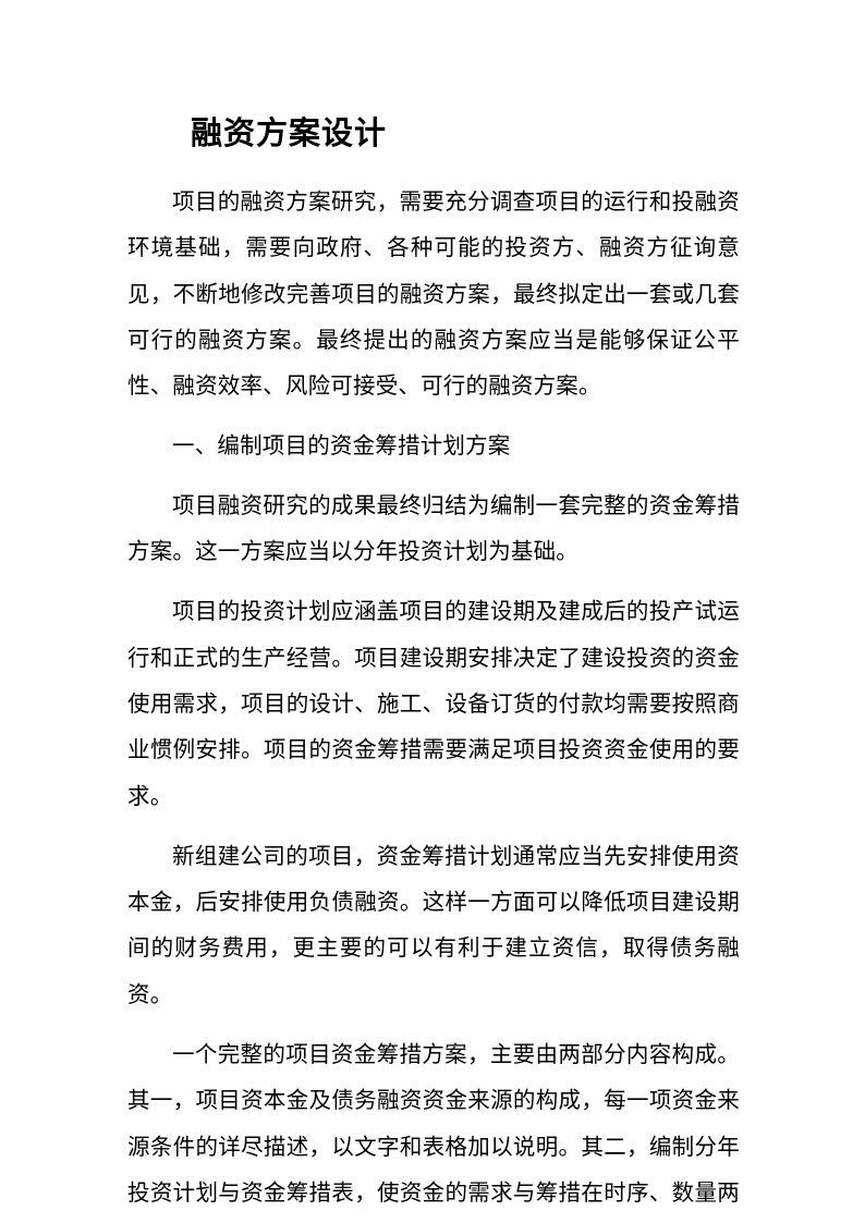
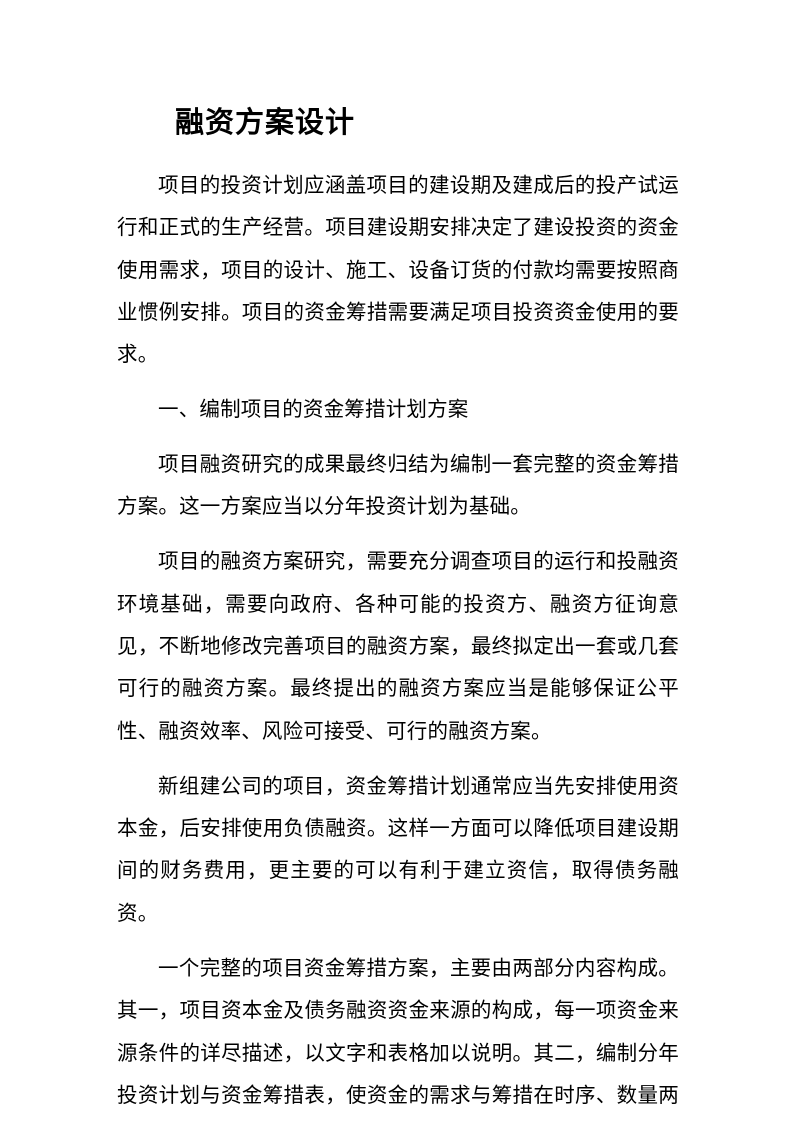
  融资方案设计
- 项目的融资方案研究，需要充分调查项目的运行和投融资环境基础，需要向政府、各种可能的投资方、融资方征询意见，不断地修改完善项目的融资方案，最终拟定出一套或几套可行的融资方案。最终提出的融资方案应当是能够保证公平性、融资效率、风险可接受、可行的融资方案。
+ 项目的投资计划应涵盖项目的建设期及建成后的投产试运行和正式的生产经营。项目建设期安排决定了建设投资的资金使用需求，项目的设计、施工、设备订货的付款均需要按照商业惯例安排。项目的资金筹措需要满足项目投资资金使用的要求。
  一、编制项目的资金筹措计划方案
  项目融资研究的成果最终归结为编制一套完整的资金筹措方案。这一方案应当以分年投资计划为基础。
- 项目的投资计划应涵盖项目的建设期及建成后的投产试运行和正式的生产经营。项目建设期安排决定了建设投资的资金使用需求，项目的设计、施工、设备订货的付款均需要按照商业惯例安排。项目的资金筹措需要满足项目投资资金使用的要求。
+ 项目的融资方案研究，需要充分调查项目的运行和投融资环境基础，需要向政府、各种可能的投资方、融资方征询意见，不断地修改完善项目的融资方案，最终拟定出一套或几套可行的融资方案。最终提出的融资方案应当是能够保证公平性、融资效率、风险可接受、可行的融资方案。
  新组建公司的项目，资金筹措计划通常应当先安排使用资本金，后安排使用负债融资。这样一方面可以降低项目建设期间的财务费用，更主要的可以有利于建立资信，取得债务融资。
  一个完整的项目资金筹措方案，主要由两部分内容构成。其一，项目资本金及债务融资资金来源的构成，每一项资金来源条件的详尽描述，以文字和表格加以说明。其二，编制分年投资计划与资金筹措表，使资金的需求与筹措在时序、数量两
